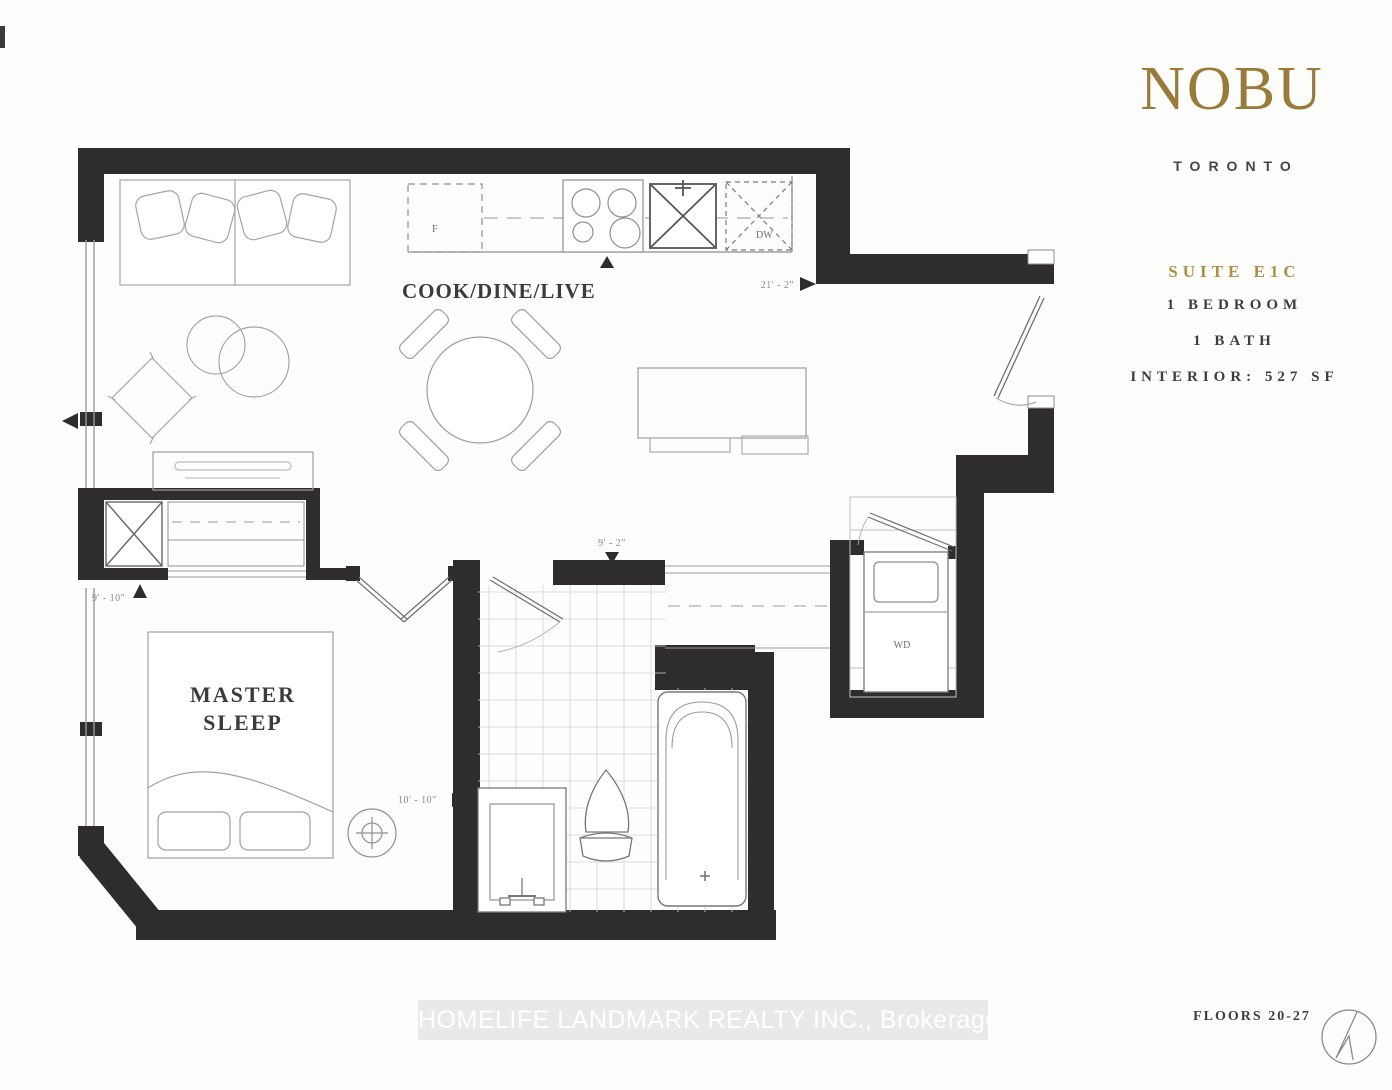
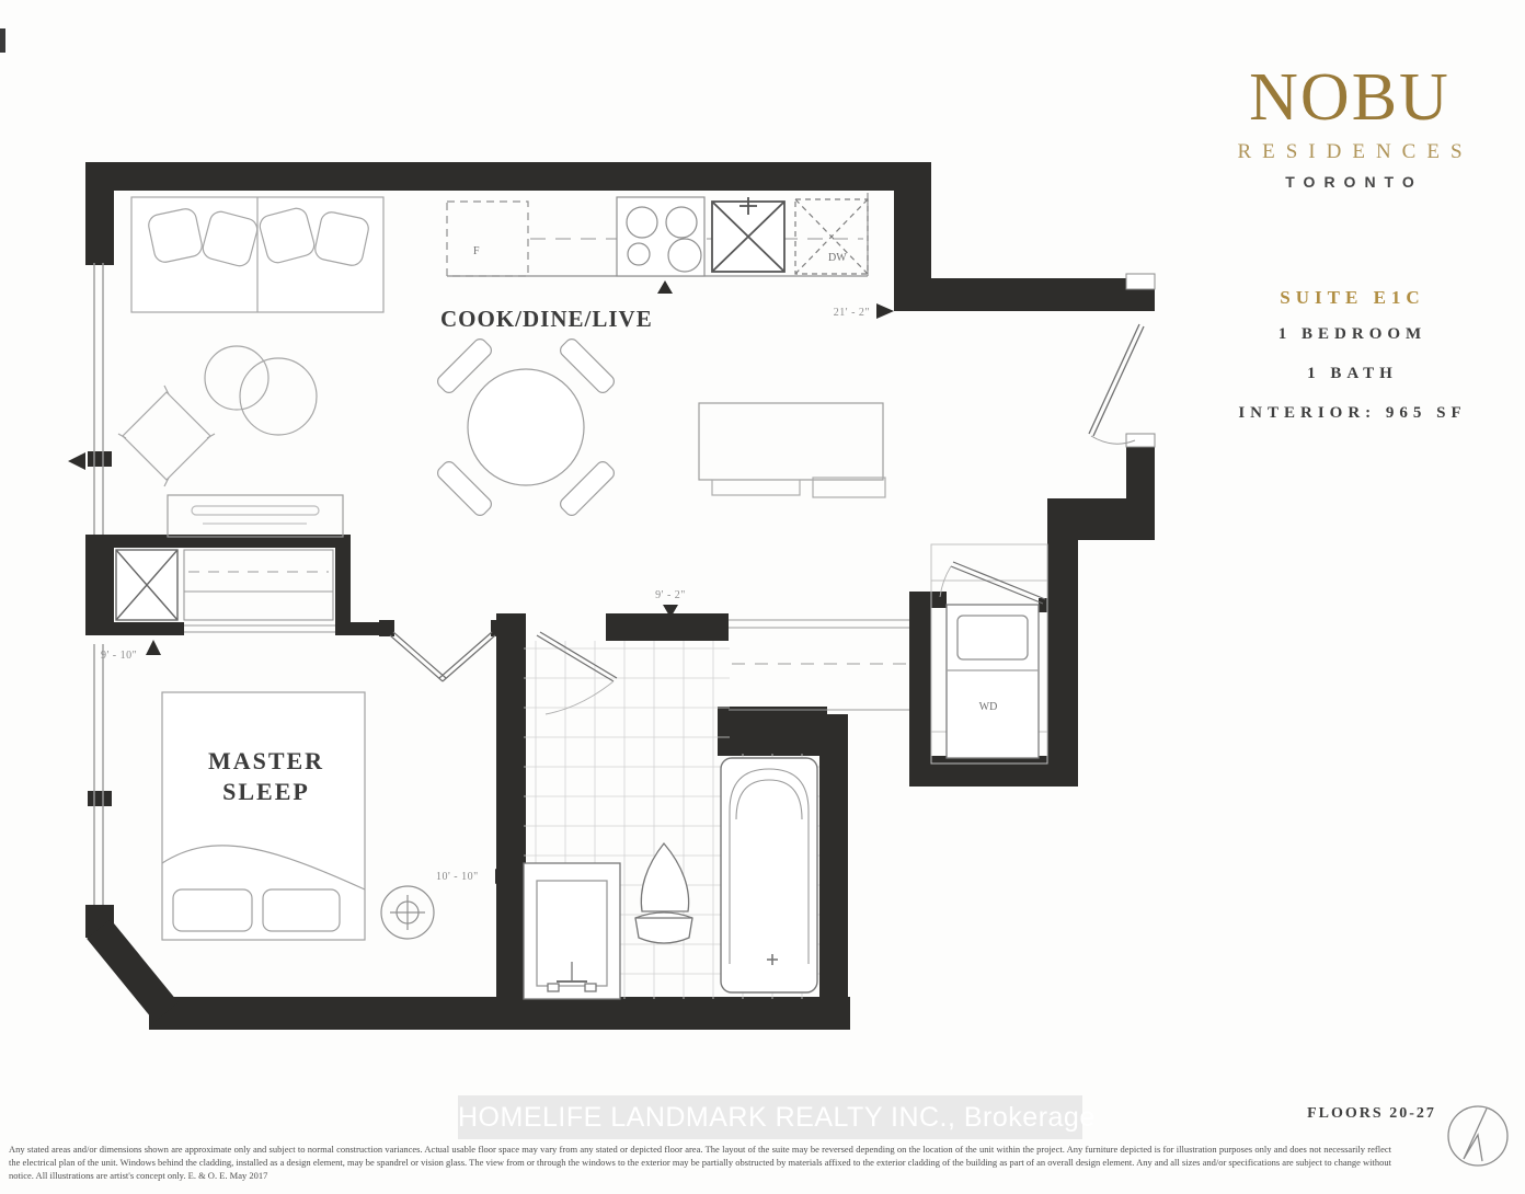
  21' - 2"
  9' - 2"
  10' - 10"
  9' - 10"
  COOK/DINE/LIVE
  MASTER
  SLEEP
  WD
  F
  DW
  FLOORS 20-27
  NOBU
+ RESIDENCES
  TORONTO
  SUITE E1C
  1 BEDROOM
  1 BATH
- INTERIOR: 527 SF
+ INTERIOR: 965 SF
+ Any stated areas and/or dimensions shown are approximate only and subject to normal construction variances. Actual usable floor space may vary from any stated or depicted floor area. The layout of the suite may be reversed depending on the location of the unit within the project. Any furniture depicted is for illustration purposes only and does not necessarily reflect the electrical plan of the unit. Windows behind the cladding, installed as a design element, may be spandrel or vision glass. The view from or through the windows to the exterior may be partially obstructed by materials affixed to the exterior cladding of the building as part of an overall design element. Any and all sizes and/or specifications are subject to change without notice. All illustrations are artist's concept only. E. & O. E. May 2017
